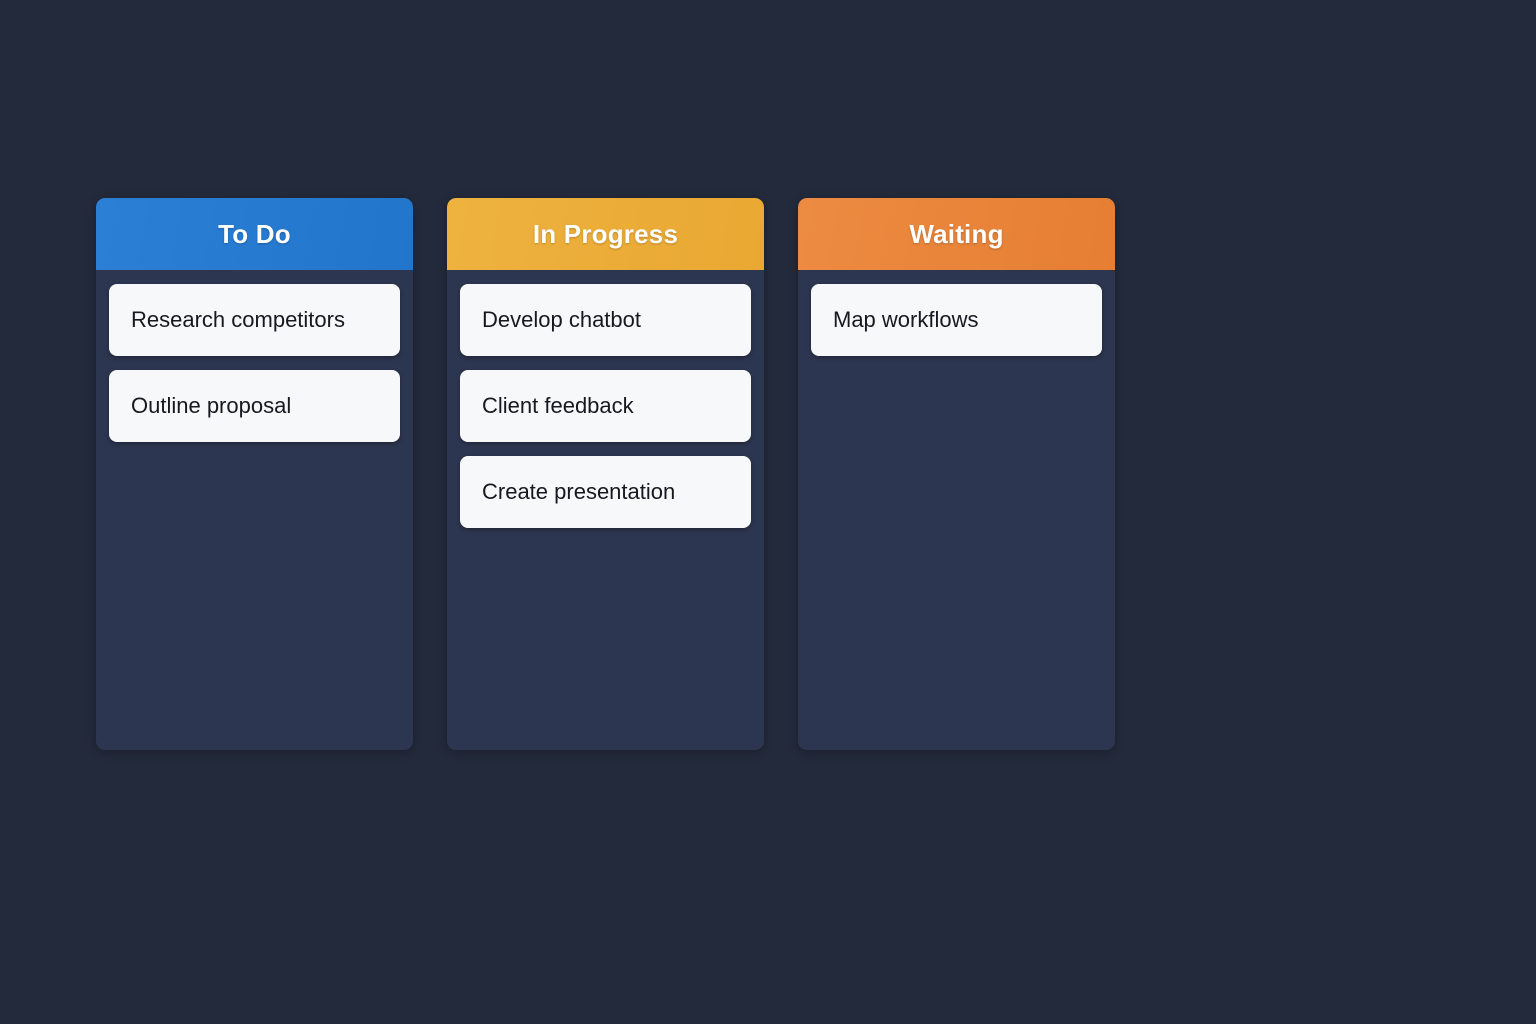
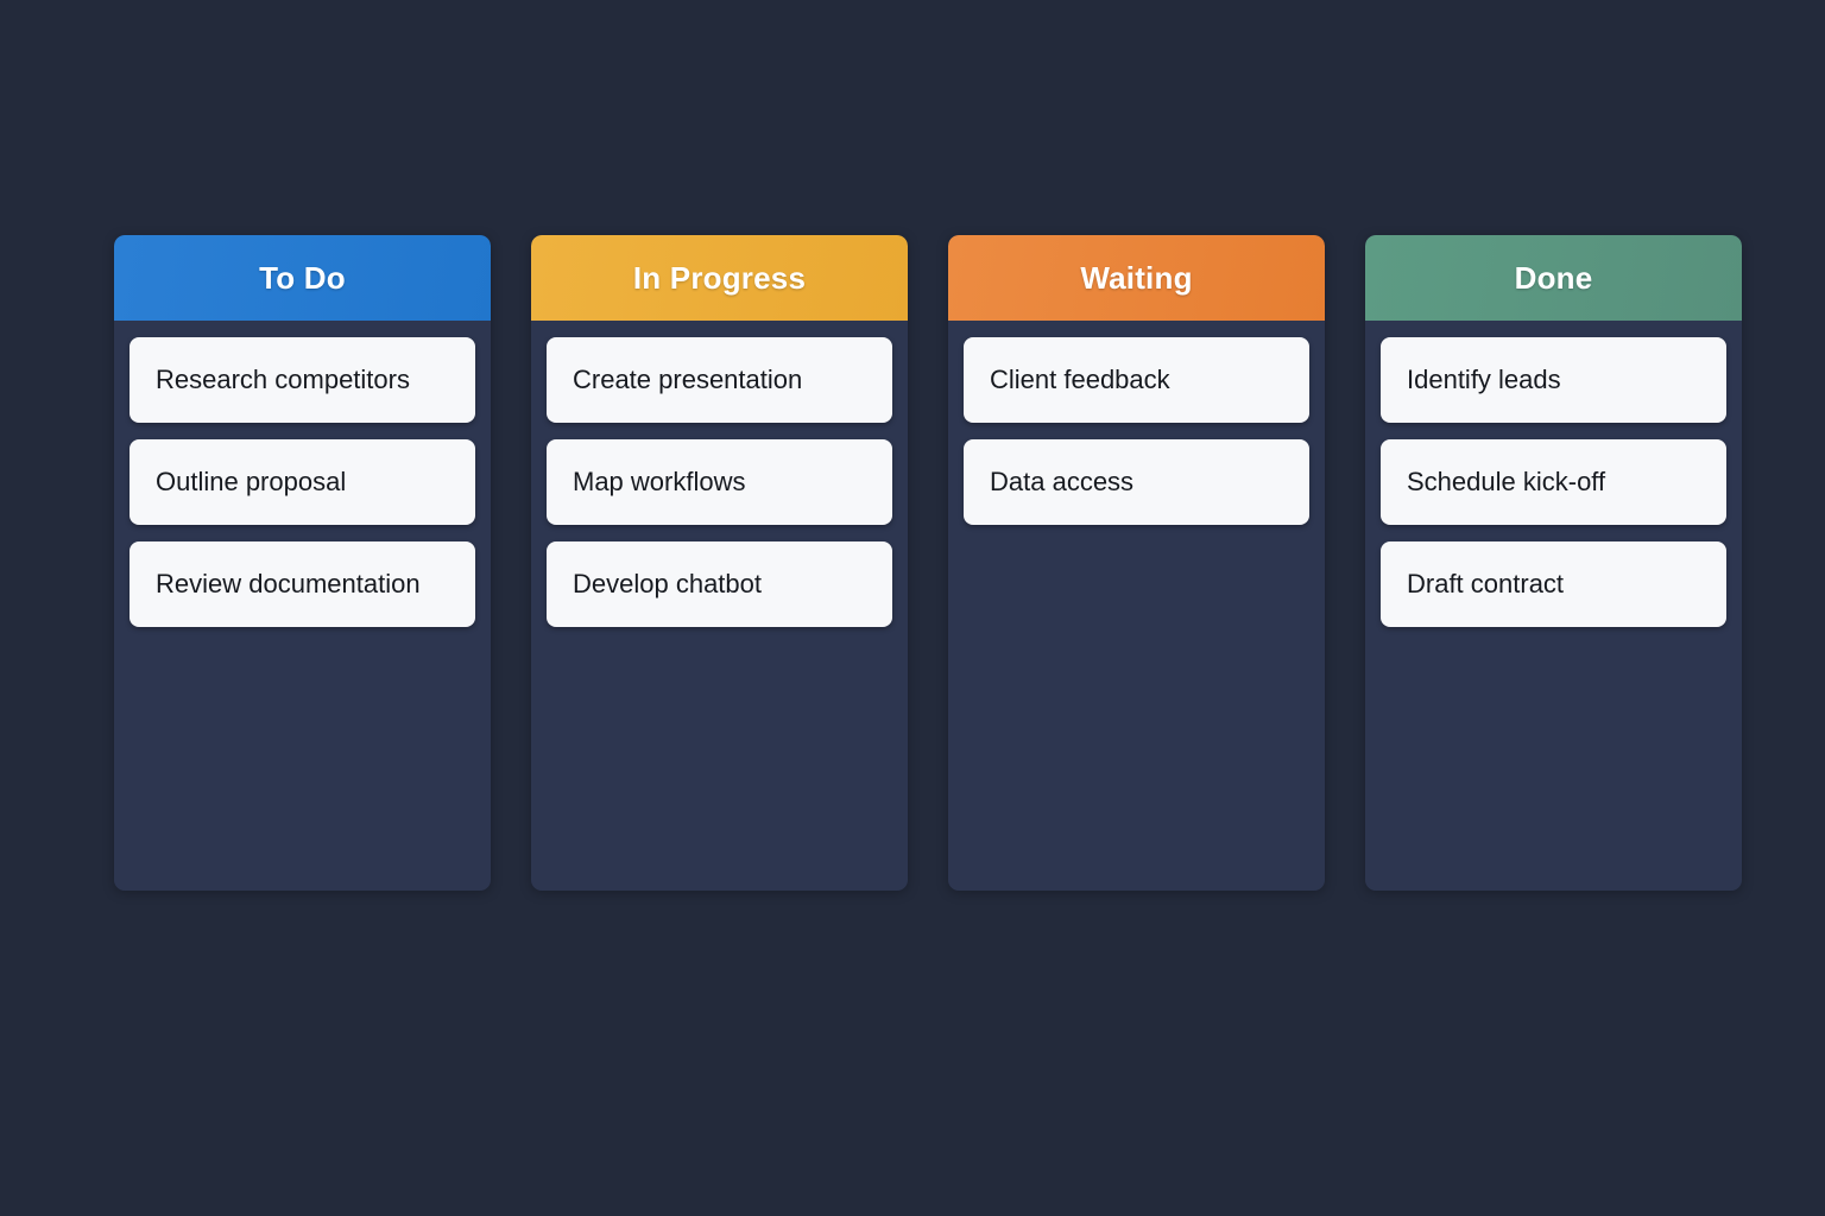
  To Do
  Research competitors
  Outline proposal
+ Review documentation
  In Progress
- Develop chatbot
+ Create presentation
- Client feedback
+ Map workflows
- Create presentation
+ Develop chatbot
  Waiting
- Map workflows
+ Client feedback
+ Data access
+ Done
+ Identify leads
+ Schedule kick-off
+ Draft contract
